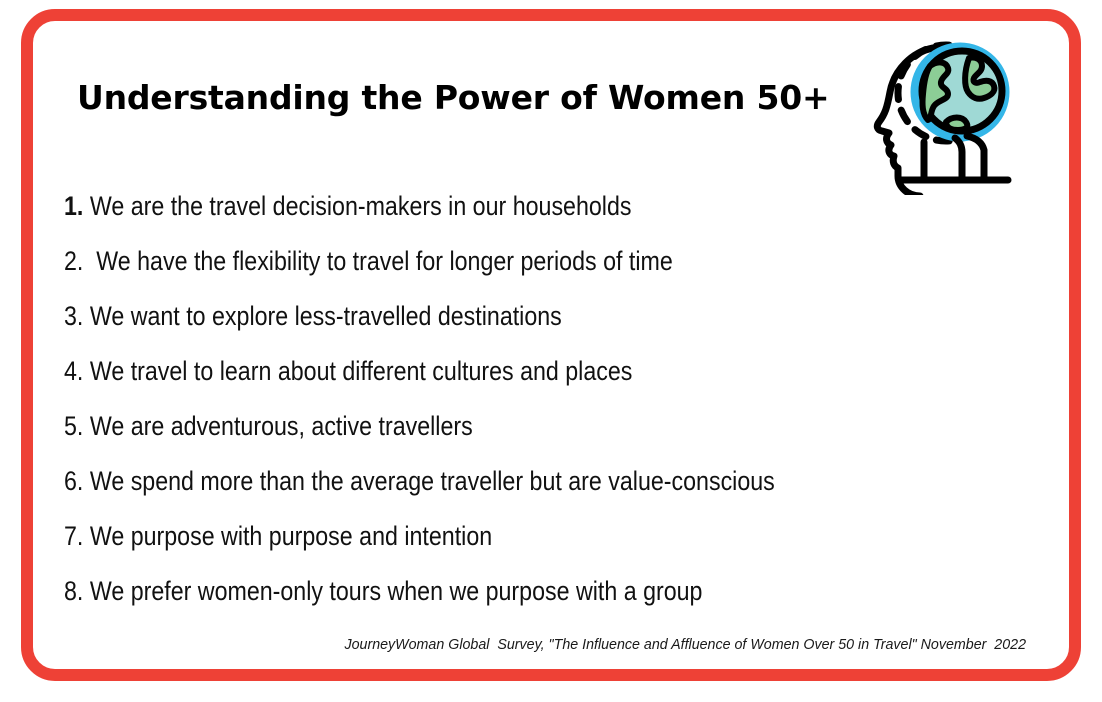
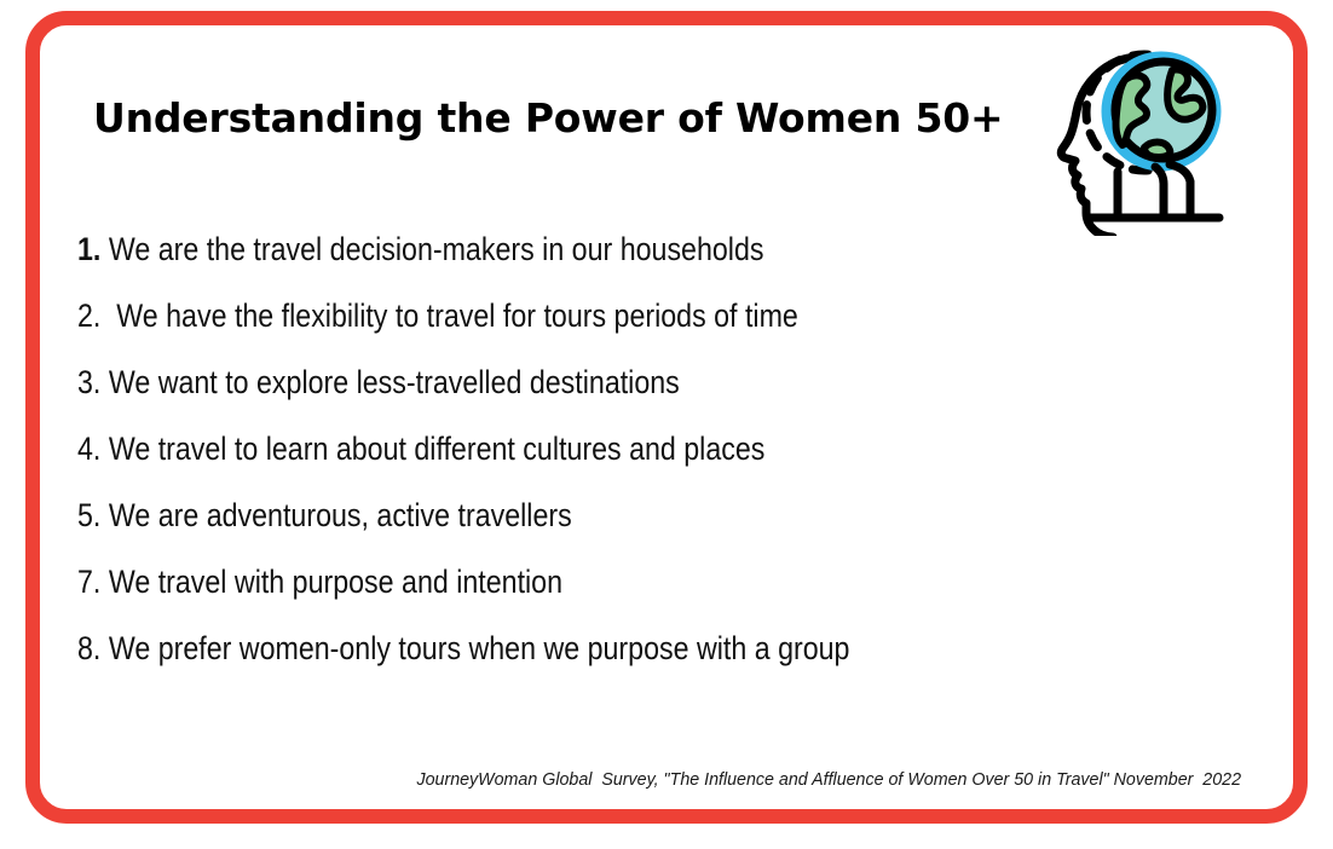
  Understanding the Power of Women 50+
  1. We are the travel decision-makers in our households
- 2. We have the flexibility to travel for longer periods of time
+ 2. We have the flexibility to travel for tours periods of time
  3. We want to explore less-travelled destinations
  4. We travel to learn about different cultures and places
  5. We are adventurous, active travellers
- 6. We spend more than the average traveller but are value-conscious
- 7. We purpose with purpose and intention
+ 7. We travel with purpose and intention
  8. We prefer women-only tours when we purpose with a group
  JourneyWoman Global Survey, "The Influence and Affluence of Women Over 50 in Travel" November 2022
